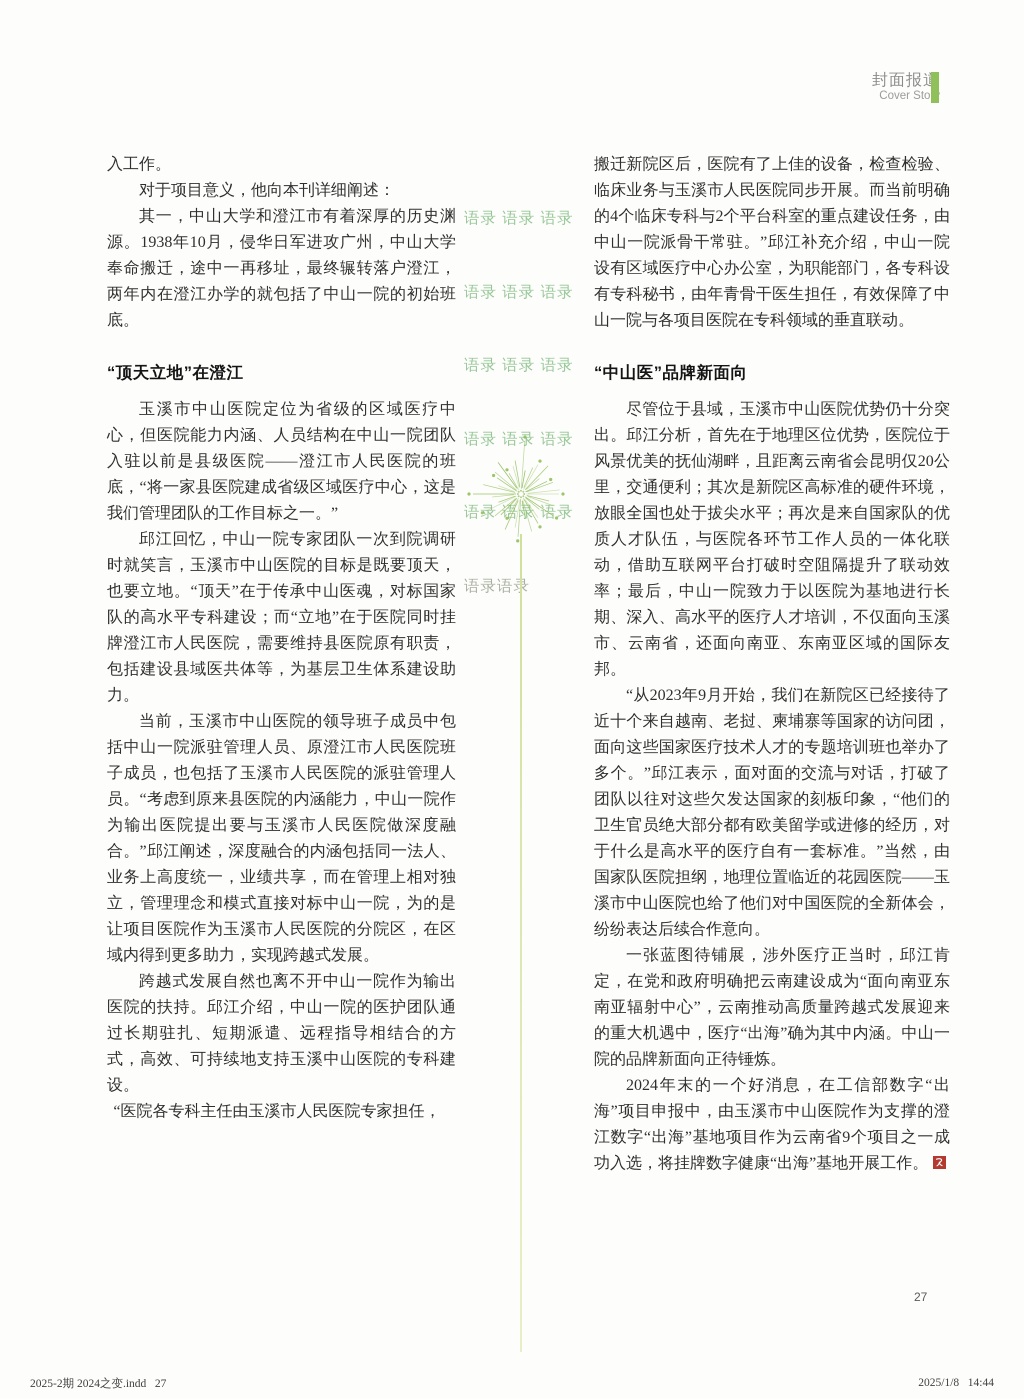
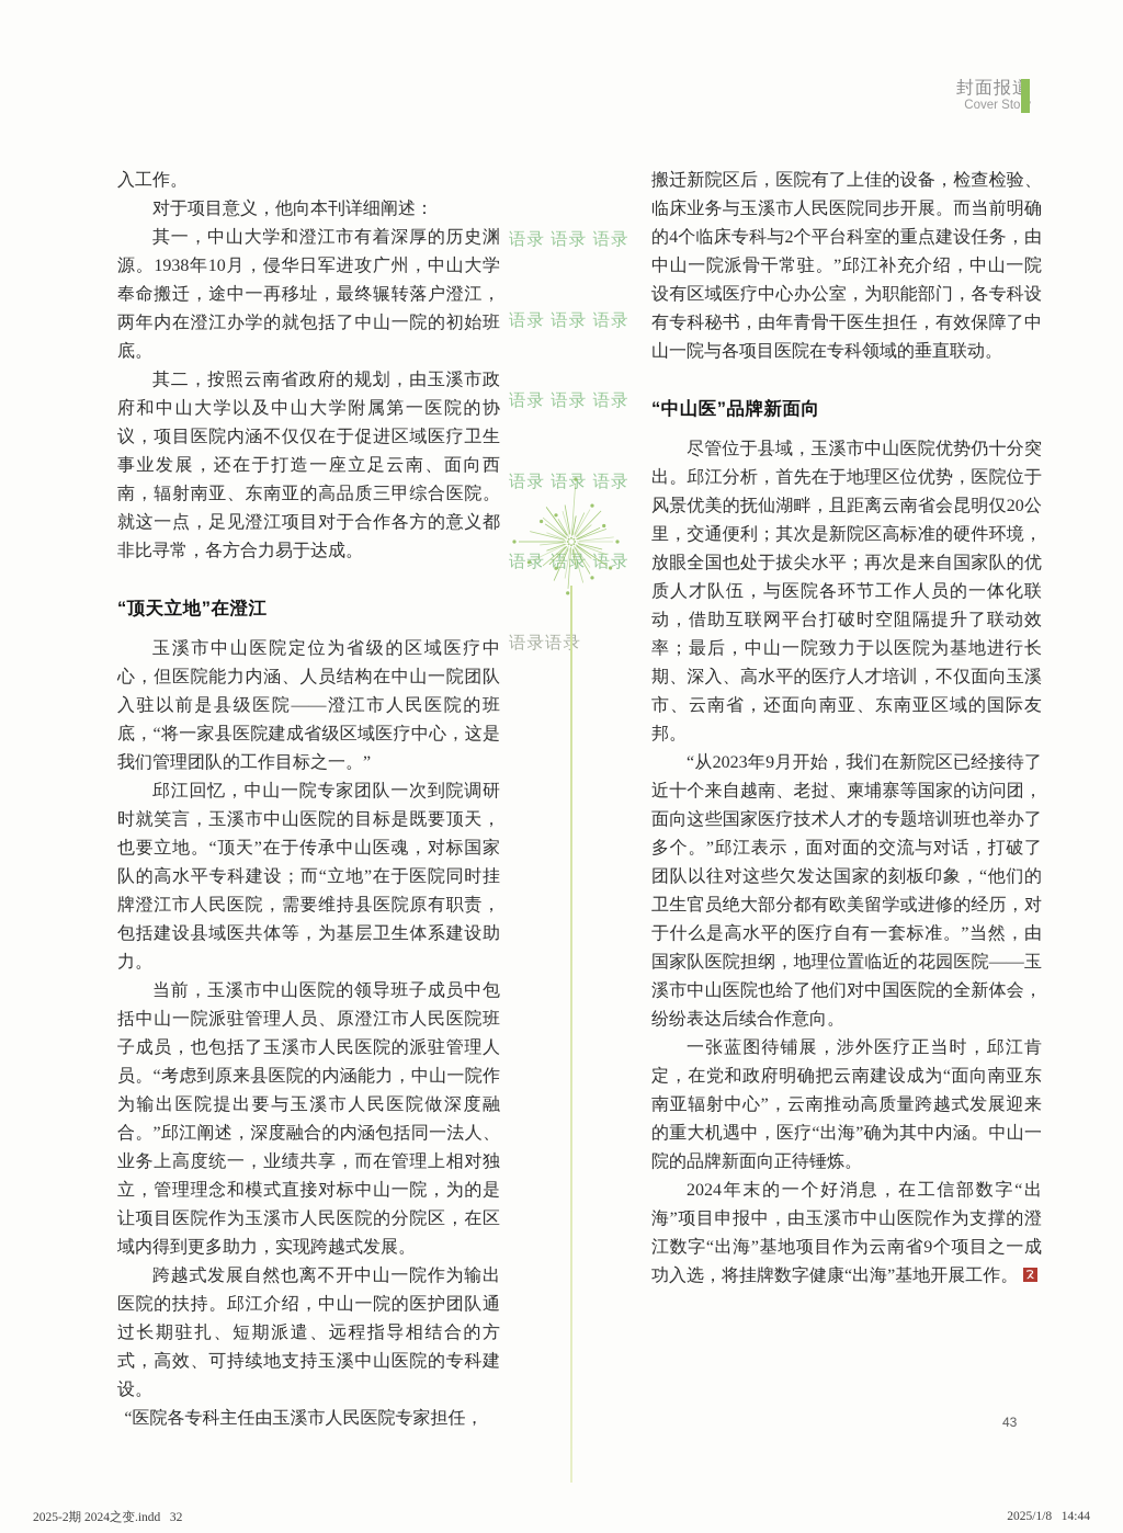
  封面报
  Cover Sto
  入工作。
  对于项目意义，他向本刊详细阐述：
  其一，中山大学和澄江市有着深厚的历史渊源。1938年10月，侵华日军进攻广州，中山大学奉命搬迁，途中一再移址，最终辗转落户澄江，两年内在澄江办学的就包括了中山一院的初始班底。
+ 其二，按照云南省政府的规划，由玉溪市政府和中山大学以及中山大学附属第一医院的协议，项目医院内涵不仅仅在于促进区域医疗卫生事业发展，还在于打造一座立足云南、面向西南，辐射南亚、东南亚的高品质三甲综合医院。就这一点，足见澄江项目对于合作各方的意义都非比寻常，各方合力易于达成。
  “顶天立地”在澄江
  玉溪市中山医院定位为省级的区域医疗中心，但医院能力内涵、人员结构在中山一院团队入驻以前是县级医院——澄江市人民医院的班底，“将一家县医院建成省级区域医疗中心，这是我们管理团队的工作目标之一。”
  邱江回忆，中山一院专家团队一次到院调研时就笑言，玉溪市中山医院的目标是既要顶天，也要立地。“顶天”在于传承中山医魂，对标国家队的高水平专科建设；而“立地”在于医院同时挂牌澄江市人民医院，需要维持县医院原有职责，包括建设县域医共体等，为基层卫生体系建设助力。
  当前，玉溪市中山医院的领导班子成员中包括中山一院派驻管理人员、原澄江市人民医院班子成员，也包括了玉溪市人民医院的派驻管理人员。“考虑到原来县医院的内涵能力，中山一院作为输出医院提出要与玉溪市人民医院做深度融合。”邱江阐述，深度融合的内涵包括同一法人、业务上高度统一，业绩共享，而在管理上相对独立，管理理念和模式直接对标中山一院，为的是让项目医院作为玉溪市人民医院的分院区，在区域内得到更多助力，实现跨越式发展。
  跨越式发展自然也离不开中山一院作为输出医院的扶持。邱江介绍，中山一院的医护团队通过长期驻扎、短期派遣、远程指导相结合的方式，高效、可持续地支持玉溪中山医院的专科建设。
  “医院各专科主任由玉溪市人民医院专家担任，
  语录 语录 语录
  语录 语录 语录
  语录 语录 语录
  语录 语录 语录
  语录 语录 语录
  语录语
  搬迁新院区后，医院有了上佳的设备，检查检验、临床业务与玉溪市人民医院同步开展。而当前明确的4个临床专科与2个平台科室的重点建设任务，由中山一院派骨干常驻。”邱江补充介绍，中山一院设有区域医疗中心办公室，为职能部门，各专科设有专科秘书，由年青骨干医生担任，有效保障了中山一院与各项目医院在专科领域的垂直联动。
  “中山医”品牌新面向
  尽管位于县域，玉溪市中山医院优势仍十分突出。邱江分析，首先在于地理区位优势，医院位于风景优美的抚仙湖畔，且距离云南省会昆明仅20公里，交通便利；其次是新院区高标准的硬件环境，放眼全国也处于拔尖水平；再次是来自国家队的优质人才队伍，与医院各环节工作人员的一体化联动，借助互联网平台打破时空阻隔提升了联动效率；最后，中山一院致力于以医院为基地进行长期、深入、高水平的医疗人才培训，不仅面向玉溪市、云南省，还面向南亚、东南亚区域的国际友邦。
  “从2023年9月开始，我们在新院区已经接待了近十个来自越南、老挝、柬埔寨等国家的访问团，面向这些国家医疗技术人才的专题培训班也举办了多个。”邱江表示，面对面的交流与对话，打破了团队以往对这些欠发达国家的刻板印象，“他们的卫生官员绝大部分都有欧美留学或进修的经历，对于什么是高水平的医疗自有一套标准。”当然，由国家队医院担纲，地理位置临近的花园医院——玉溪市中山医院也给了他们对中国医院的全新体会，纷纷表达后续合作意向。
  一张蓝图待铺展，涉外医疗正当时，邱江肯定，在党和政府明确把云南建设成为“面向南亚东南亚辐射中心”，云南推动高质量跨越式发展迎来的重大机遇中，医疗“出海”确为其中内涵。中山一院的品牌新面向正待锤炼。
  2024年末的一个好消息，在工信部数字“出海”项目申报中，由玉溪市中山医院作为支撑的澄江数字“出海”基地项目作为云南省9个项目之一成功入选，将挂牌数字健康“出海”基地开展工作。
- 27
+ 43
- 2025-2期 2024之变.indd 27
+ 2025-2期 2024之变.indd 32
  2025/1/8 14:44
